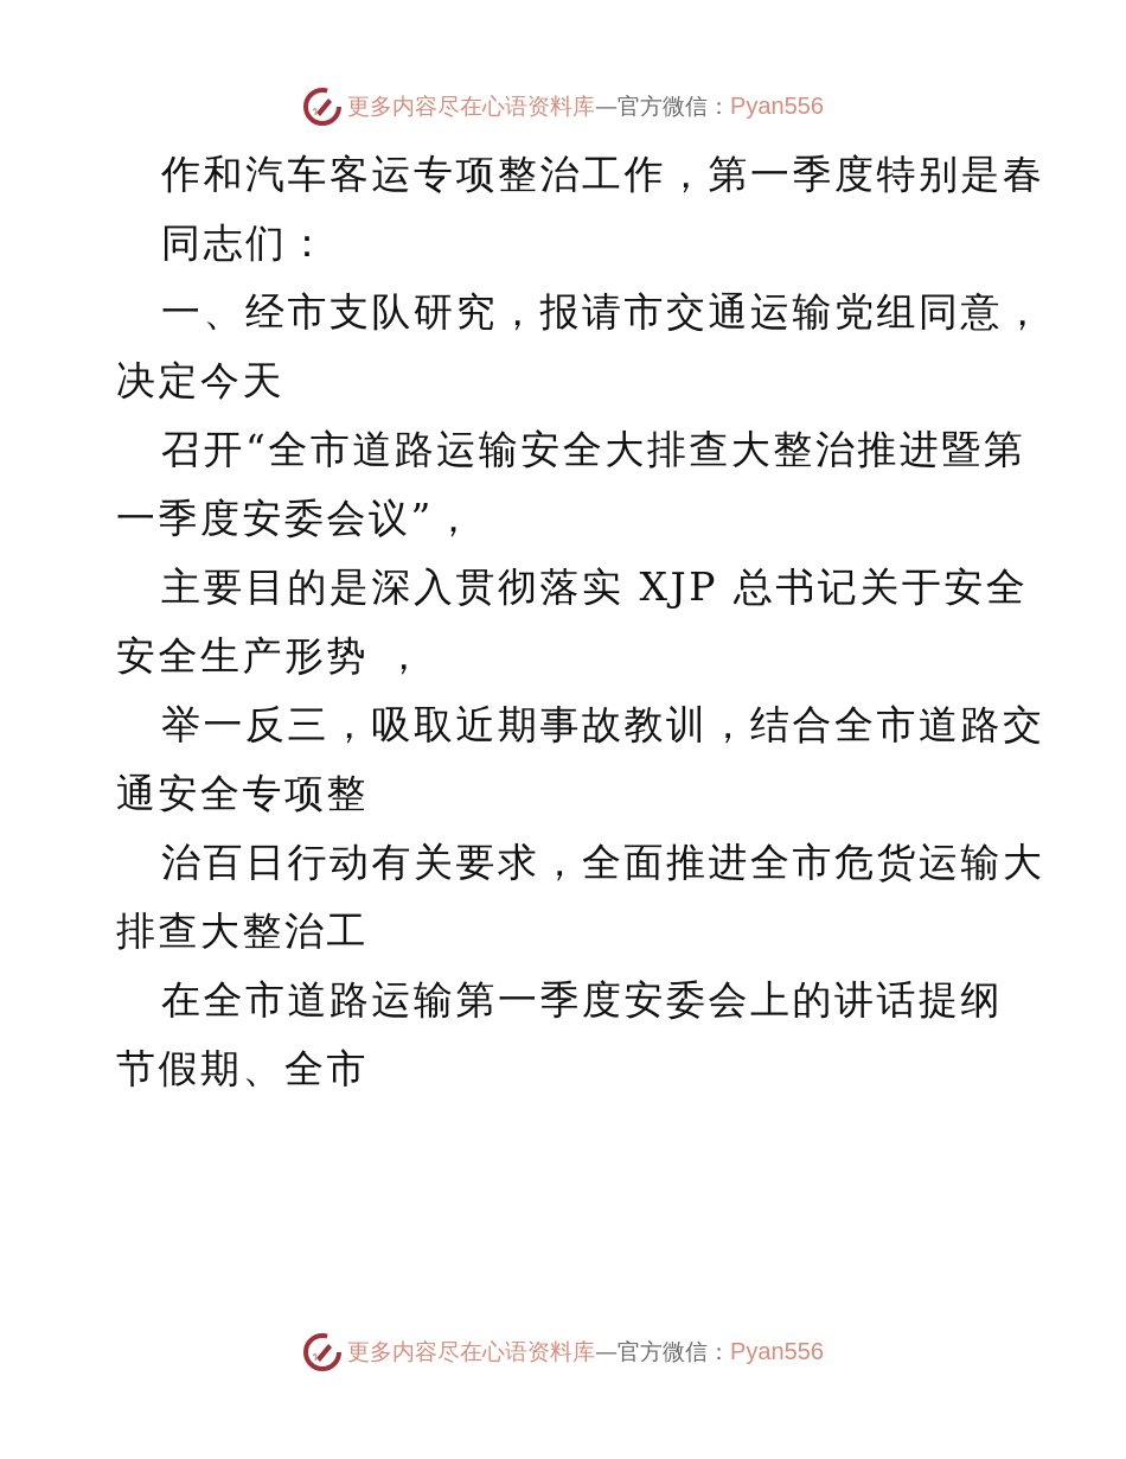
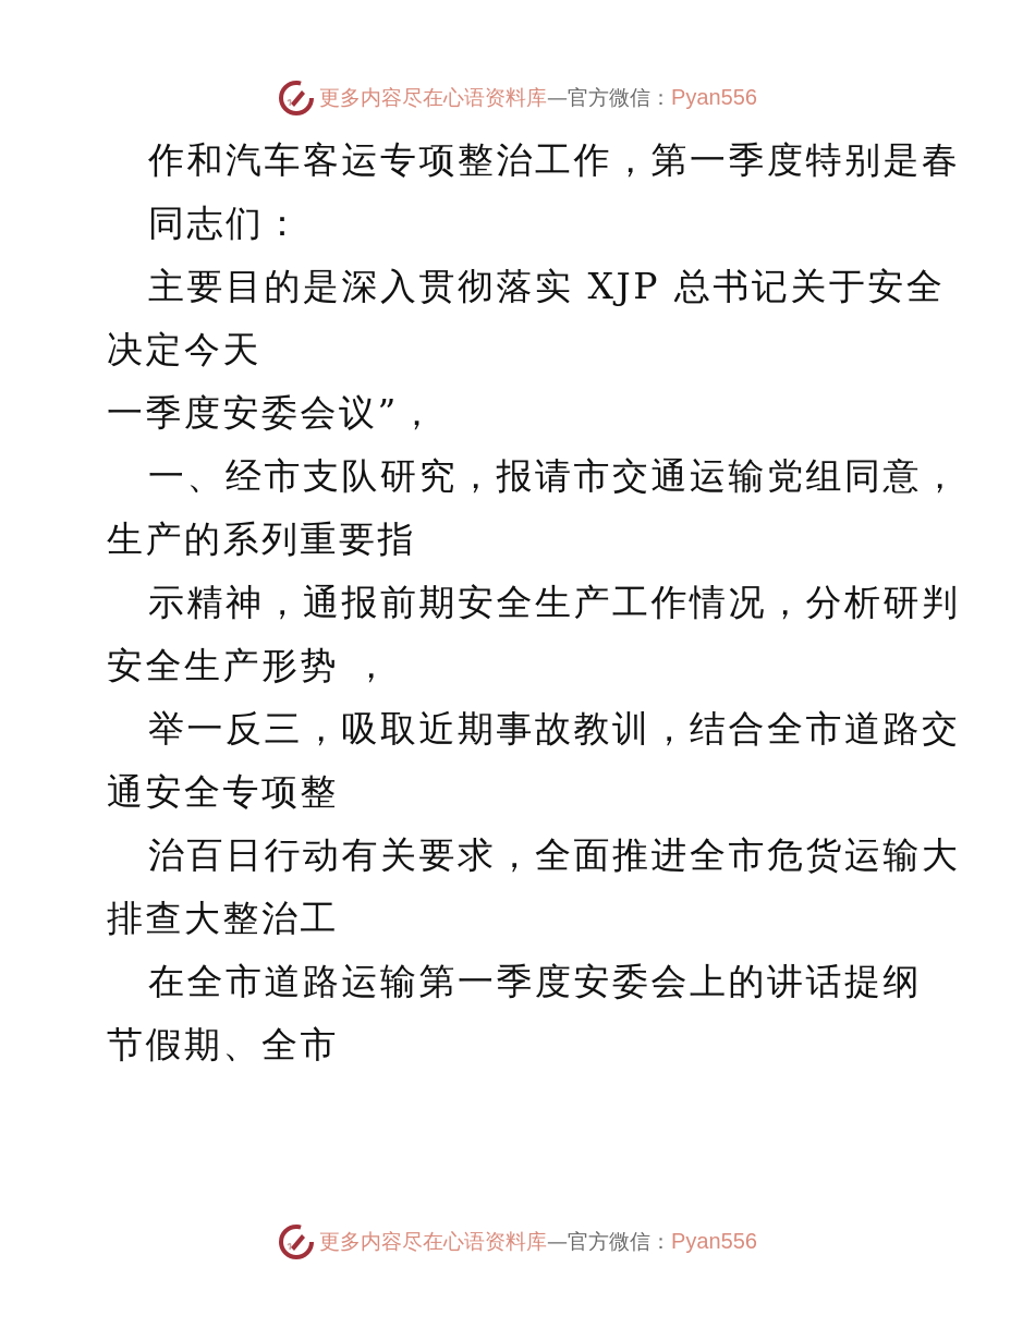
  更多内容尽在心语资料库
  —官方微信：
  Pyan556
  作和汽车客运专项整治工作，第一季度特别是春
  同志们：
- 一、经市支队研究，报请市交通运输党组同意，
+ 主要目的是深入贯彻落实 XJP 总书记关于安全
  决定今天
- 召开“全市道路运输安全大排查大整治推进暨第
  一季度安委会议”，
- 主要目的是深入贯彻落实 XJP 总书记关于安全
+ 一、经市支队研究，报请市交通运输党组同意，
+ 生产的系列重要指
+ 示精神，通报前期安全生产工作情况，分析研判
  安全生产形势 ，
  举一反三，吸取近期事故教训，结合全市道路交
  通安全专项整
  治百日行动有关要求，全面推进全市危货运输大
  排查大整治工
  在全市道路运输第一季度安委会上的讲话提纲
  节假期、全市
  更多内容尽在心语资料库
  —官方微信：
  Pyan556
